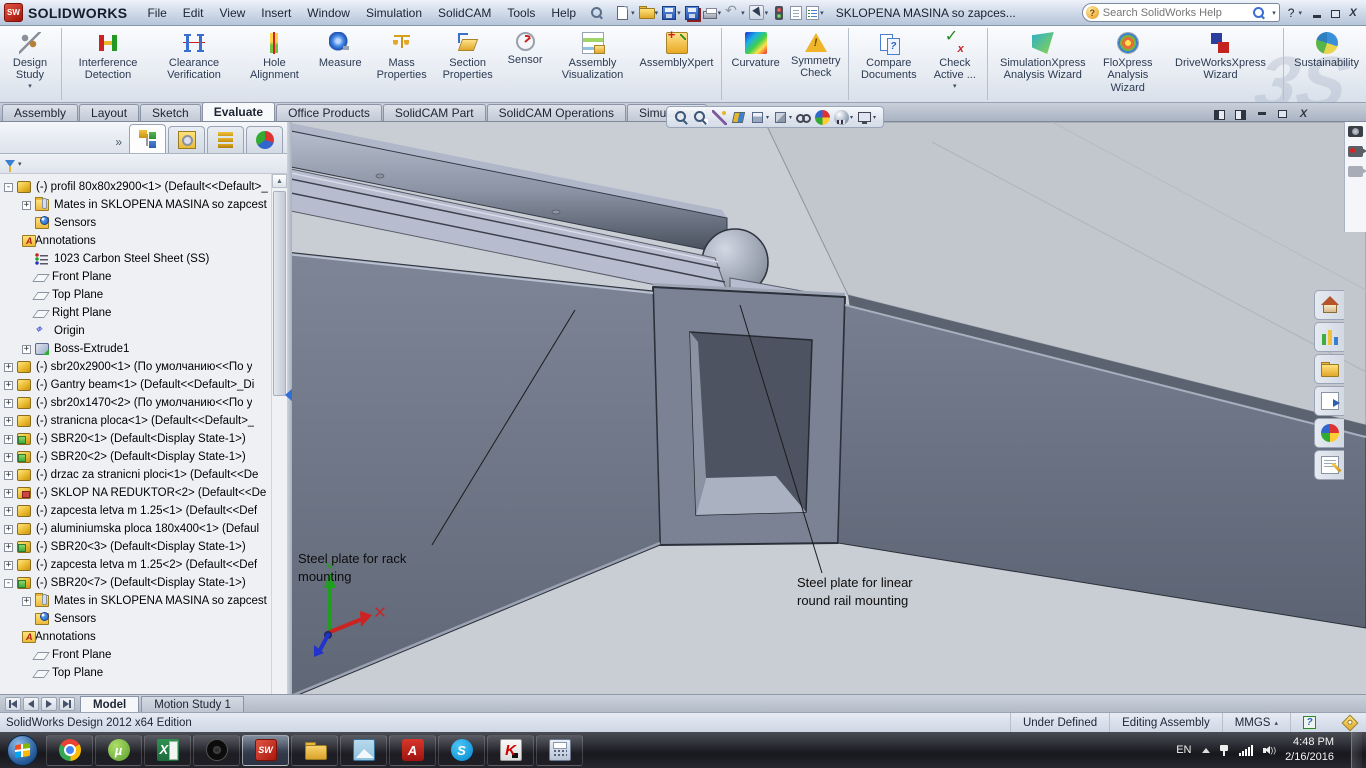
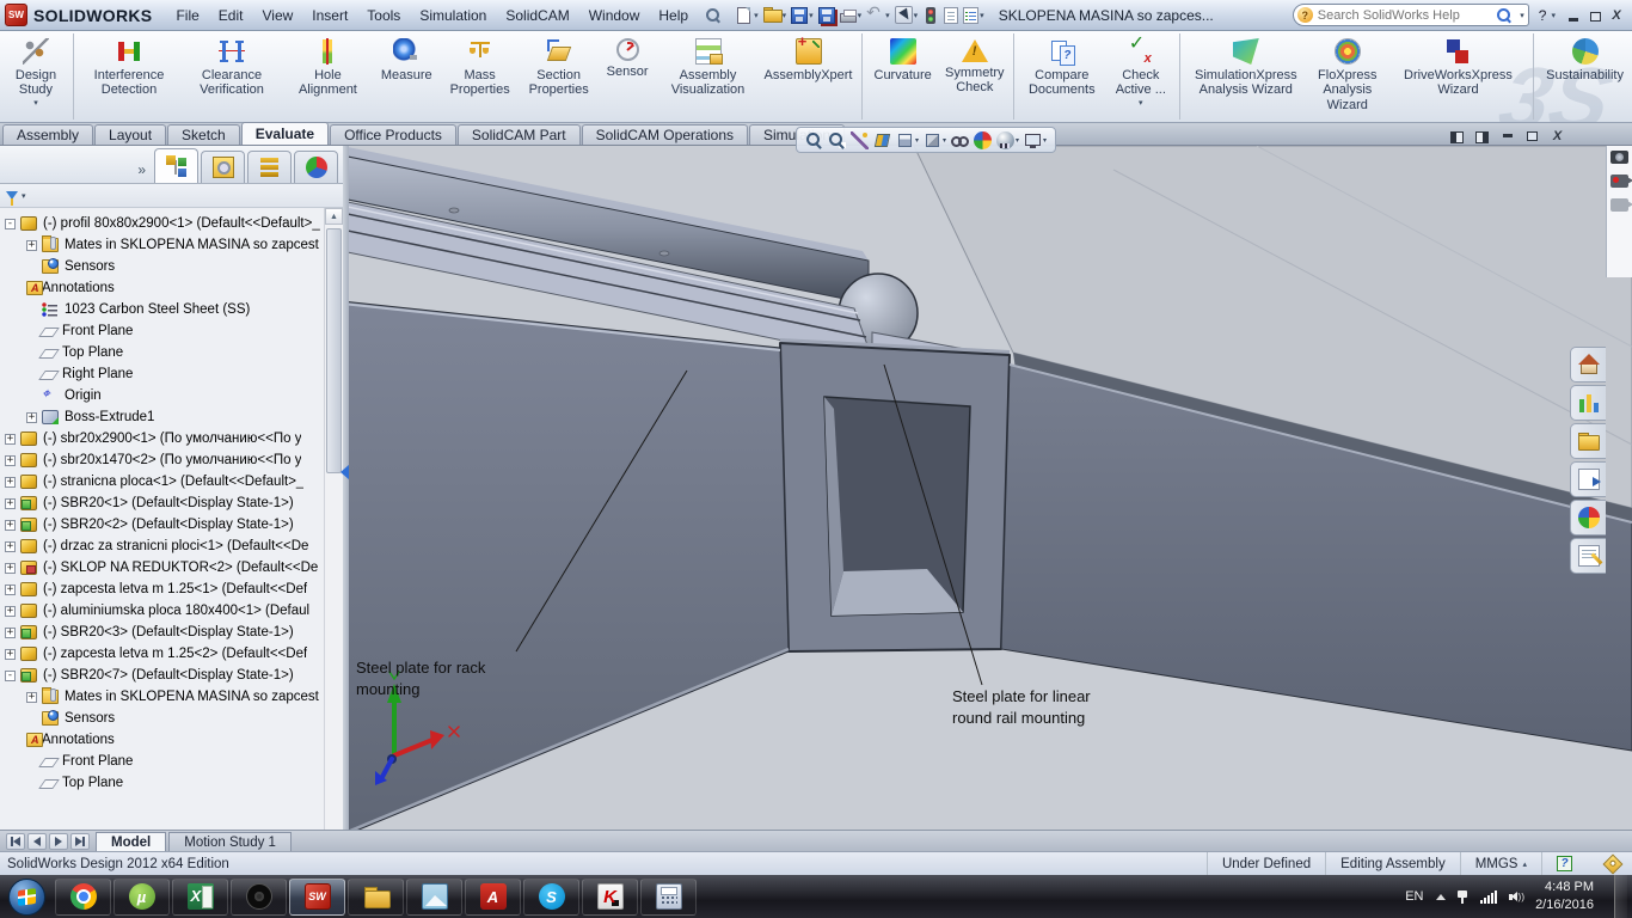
  SW
  SOLIDWORKS
  File
  Edit
  View
  Insert
- Window
+ Tools
  Simulation
  SolidCAM
- Tools
+ Window
  Help
  SKLOPENA MASINA so zapces...
  ?
  Search SolidWorks Help
  ?
  X
  Design Study
  Interference Detection
  Clearance Verification
  Hole Alignment
  Measure
  Mass Properties
  Section Properties
  Sensor
  Assembly Visualization
  AssemblyXpert
  Curvature
  Symmetry Check
  Compare Documents
  Check Active ...
  SimulationXpress Analysis Wizard
  FloXpress Analysis Wizard
  DriveWorksXpress Wizard
  Sustainability
  Assembly
  Layout
  Sketch
  Evaluate
  Office Products
  SolidCAM Part
  SolidCAM Operations
  X
  »
  (-) profil 80x80x2900<1> (Default<<Default>_
  Mates in SKLOPENA MASINA so zapcest
  Sensors
  Annotations
  1023 Carbon Steel Sheet (SS)
  Front Plane
  Top Plane
  Right Plane
  Origin
  Boss-Extrude1
  (-) sbr20x2900<1> (По умолчанию<<По у
- (-) Gantry beam<1> (Default<<Default>_Di
  (-) sbr20x1470<2> (По умолчанию<<По у
  (-) stranicna ploca<1> (Default<<Default>_
  (-) SBR20<1> (Default<Display State-1>)
  (-) SBR20<2> (Default<Display State-1>)
  (-) drzac za stranicni ploci<1> (Default<<De
  (-) SKLOP NA REDUKTOR<2> (Default<<De
  (-) zapcesta letva m 1.25<1> (Default<<Def
  (-) aluminiumska ploca 180x400<1> (Defaul
  (-) SBR20<3> (Default<Display State-1>)
  (-) zapcesta letva m 1.25<2> (Default<<Def
  (-) SBR20<7> (Default<Display State-1>)
  Mates in SKLOPENA MASINA so zapcest
  Sensors
  Annotations
  Front Plane
  Top Plane
  Steel plate for rack
  mounting
  Steel plate for linear
  round rail mounting
  Model
  Motion Study 1
  SolidWorks Design 2012 x64 Edition
  Under Defined
  Editing Assembly
  MMGS
  ?
  µ
  X
  SW
  A
  S
  K
  EN
  4:48 PM
  2/16/2016
